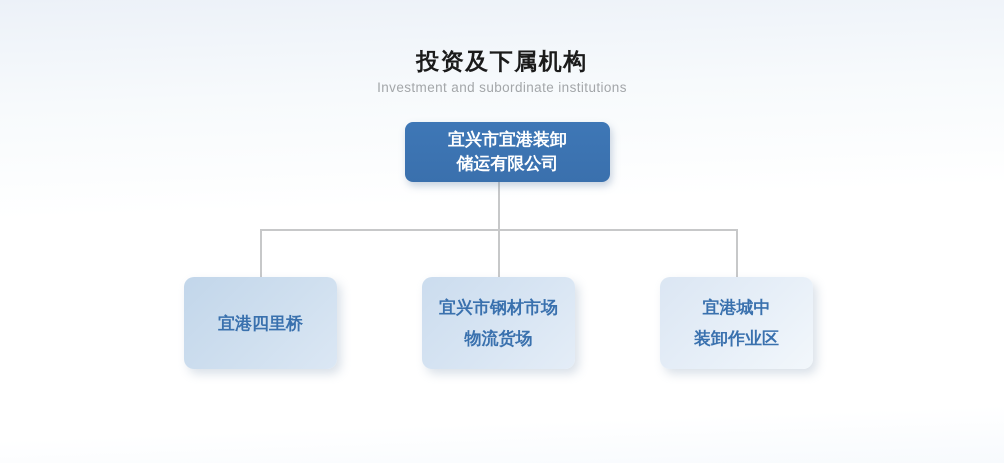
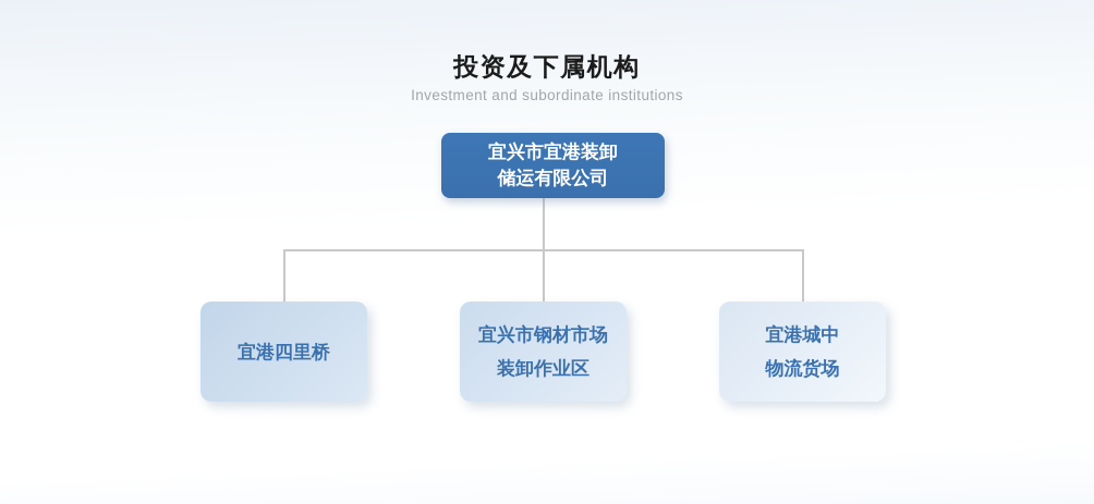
  投资及下属机构
  Investment and subordinate institutions
  宜兴市宜港装卸
  储运有限公司
  宜港四里桥
  宜兴市钢材市场
- 物流货场
+ 装卸作业区
  宜港城中
- 装卸作业区
+ 物流货场
